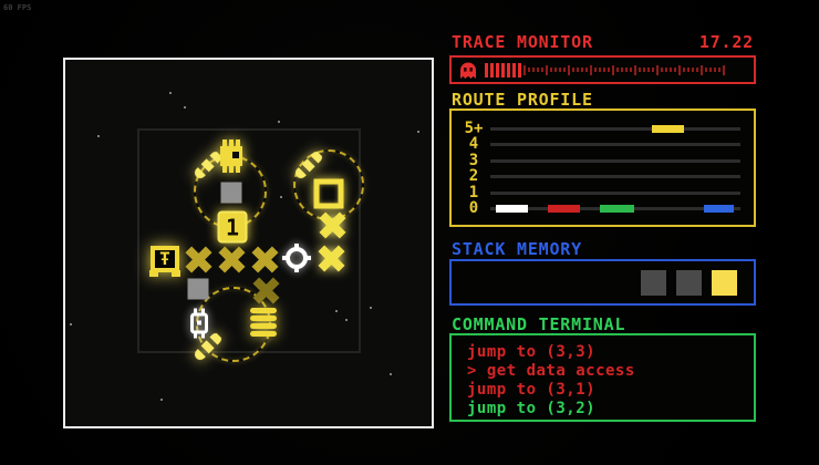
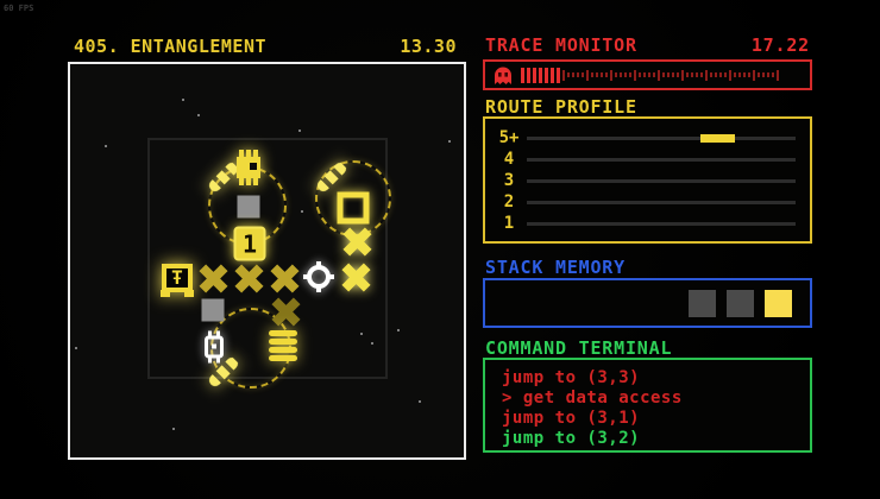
  60 FPS
+ 405. ENTANGLEMENT
+ 13.30
  1
  Ŧ
  TRACE MONITOR
  17.22
  ROUTE PROFILE
  5+
  4
  3
  2
  1
- 0
  STACK MEMORY
  COMMAND TERMINAL
  jump to (3,3)
  > get data access
  jump to (3,1)
  jump to (3,2)
